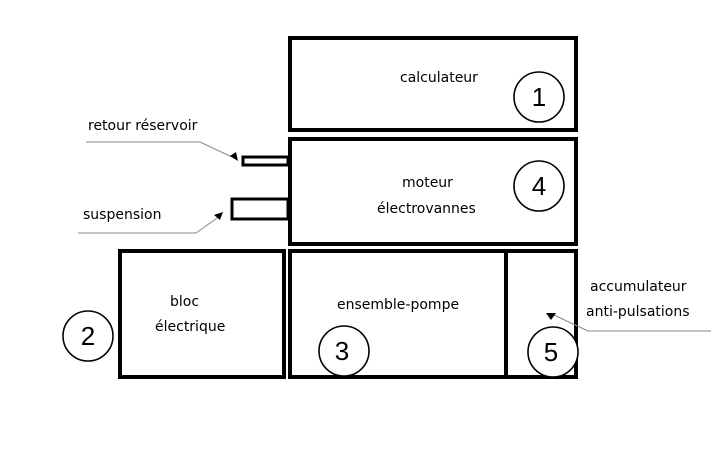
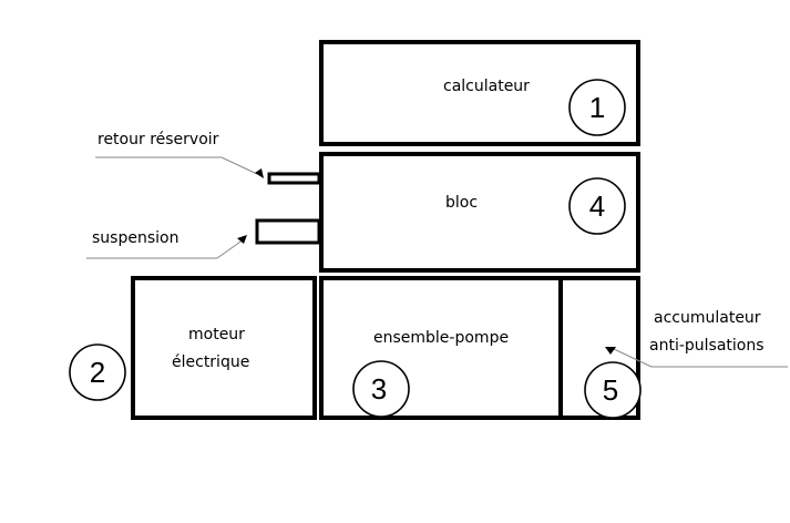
  calculateur
  1
- moteur
+ bloc
- électrovannes
  4
  retour réservoir
  suspension
- bloc
+ moteur
  électrique
  2
  ensemble-pompe
  3
  5
  accumulateur
  anti-pulsations
